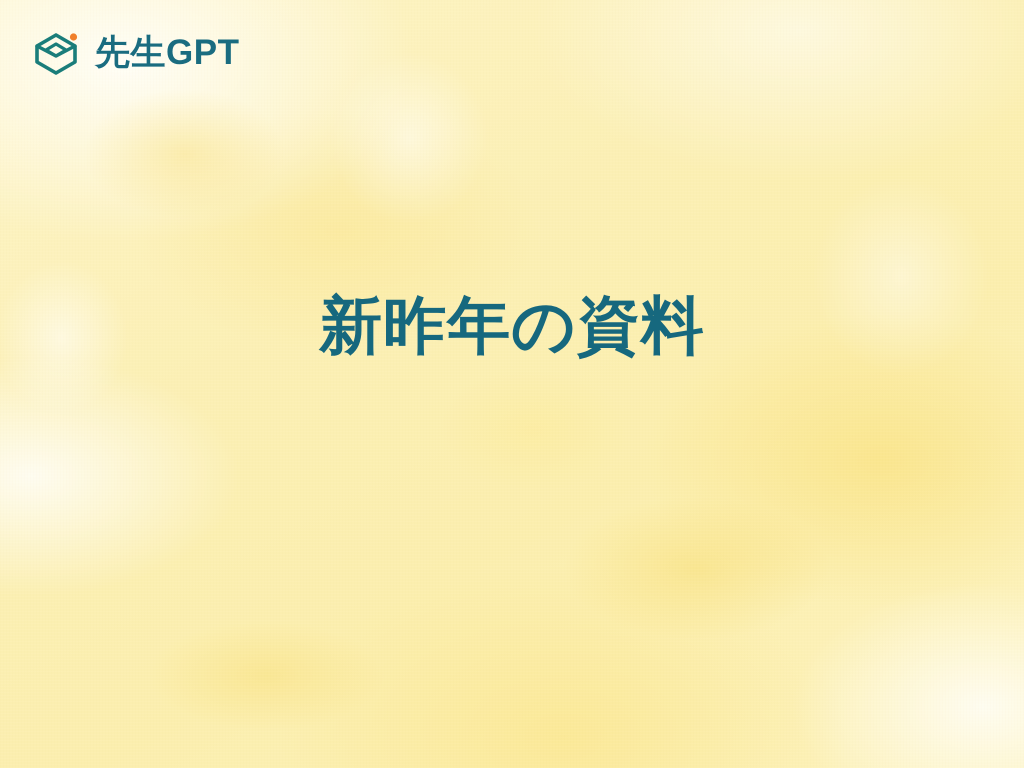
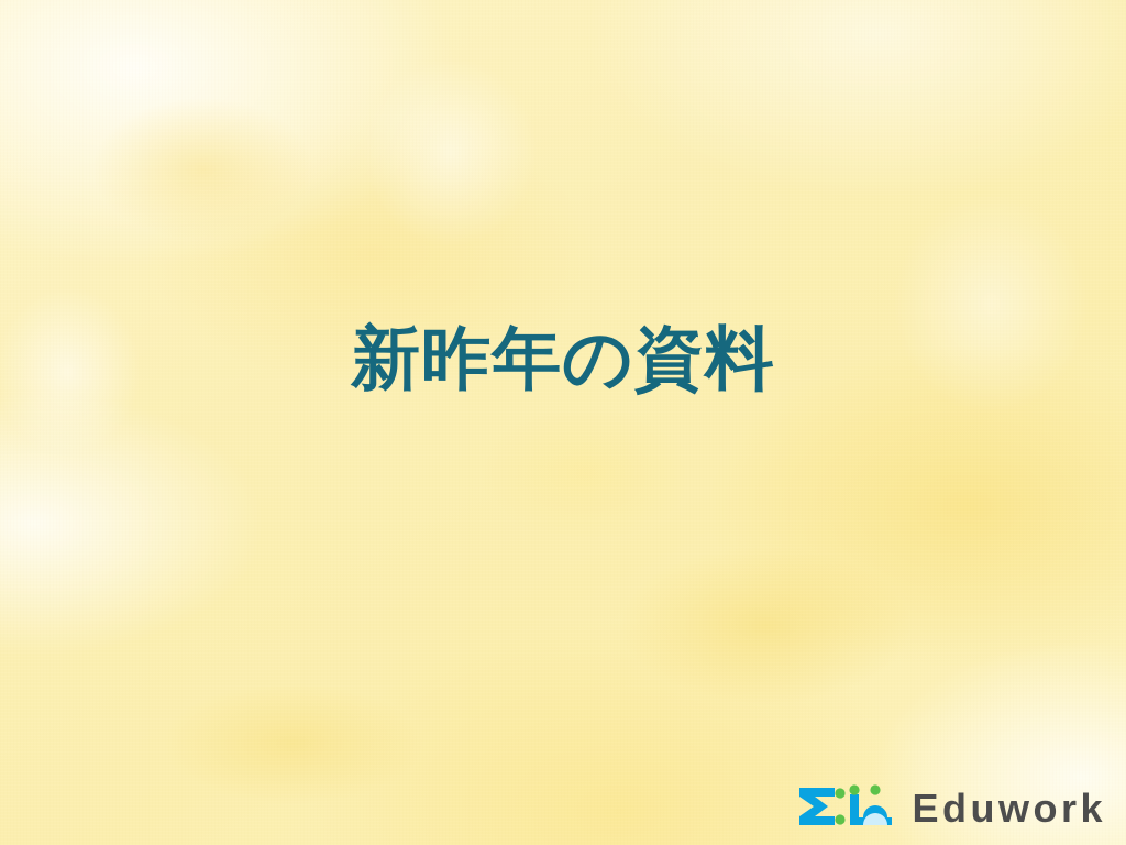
- 先生GPT
  新昨年の資料
+ Eduwork
